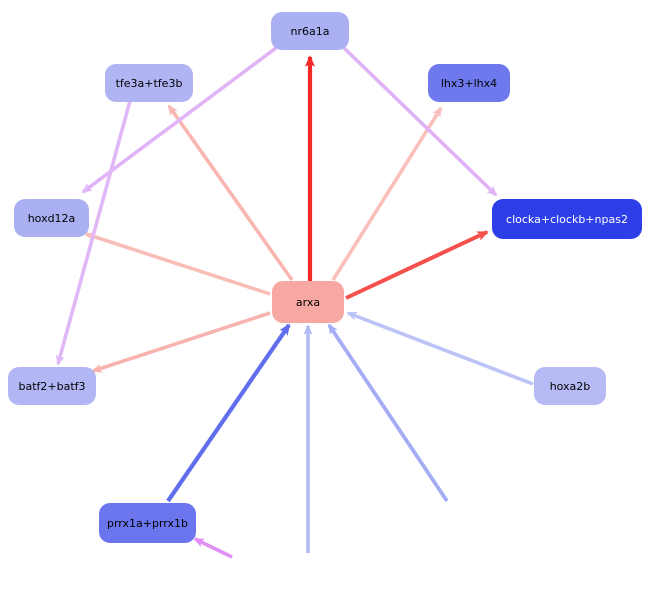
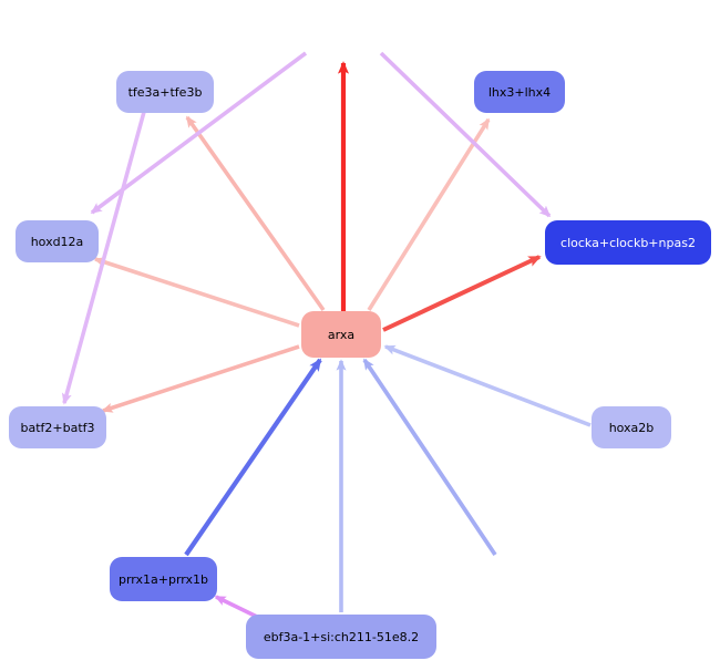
- nr6a1a
  tfe3a+tfe3b
  lhx3+lhx4
  hoxd12a
  clocka+clockb+npas2
  arxa
  batf2+batf3
  hoxa2b
  prrx1a+prrx1b
+ ebf3a-1+si:ch211-51e8.2
